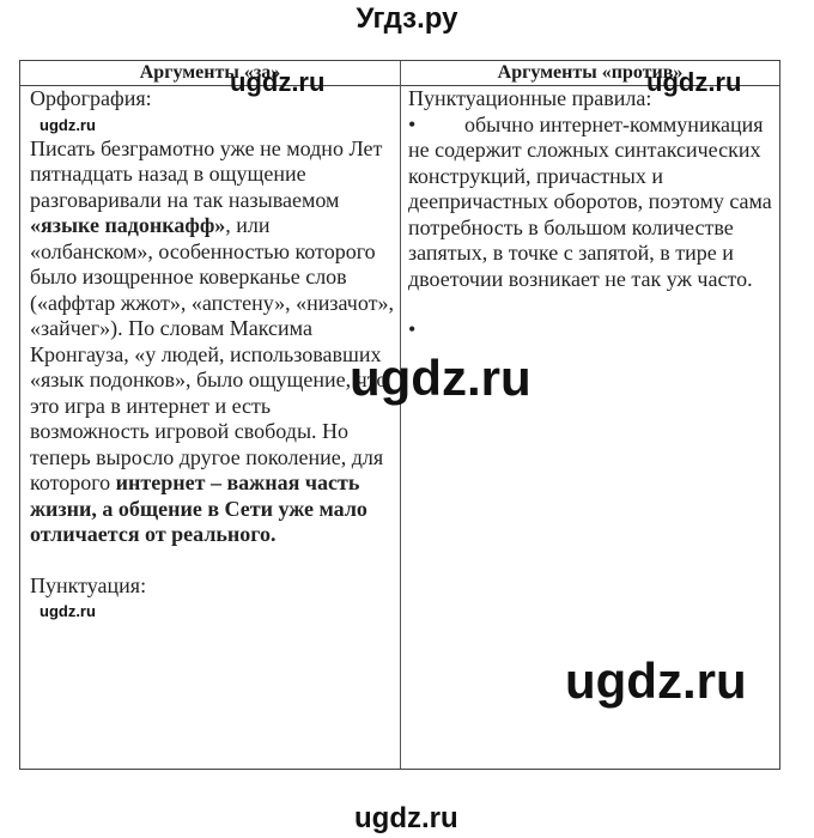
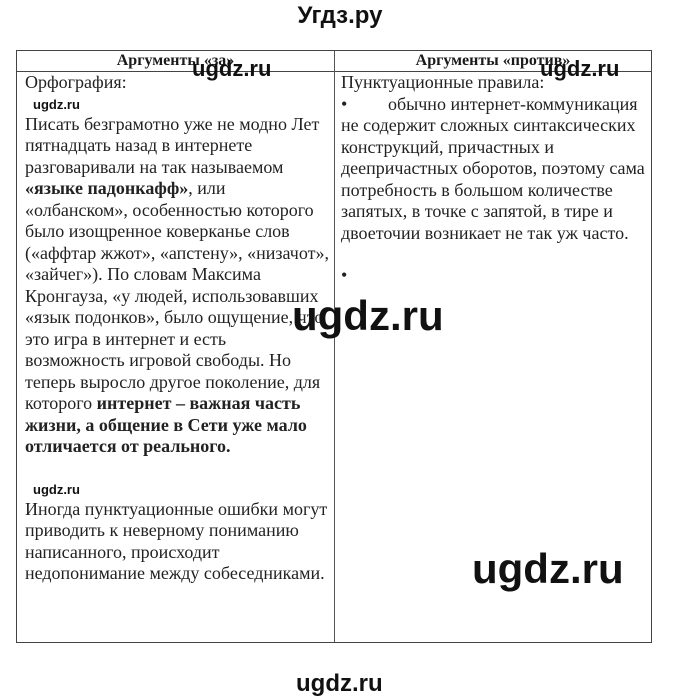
  Угдз.ру
  Аргументы «за»
  Аргументы «против»
  Орфография:
  ugdz.ru
- Писать безграмотно уже не модно Лет пятнадцать назад в ощущение разговаривали на так называемом «языке падонкафф», или «олбанском», особенностью которого было изощренное коверканье слов («аффтар жжот», «апстену», «низачот», «зайчег»). По словам Максима Кронгауза, «у людей, использовавших «язык подонков», было ощущение, что это игра в интернет и есть возможность игровой свободы. Но теперь выросло другое поколение, для которого интернет – важная часть жизни, а общение в Сети уже мало отличается от реального.
+ Писать безграмотно уже не модно Лет пятнадцать назад в интернете разговаривали на так называемом «языке падонкафф», или «олбанском», особенностью которого было изощренное коверканье слов («аффтар жжот», «апстену», «низачот», «зайчег»). По словам Максима Кронгауза, «у людей, использовавших «язык подонков», было ощущение, что это игра в интернет и есть возможность игровой свободы. Но теперь выросло другое поколение, для которого интернет – важная часть жизни, а общение в Сети уже мало отличается от реального.
- Пунктуация:
  ugdz.ru
+ Иногда пунктуационные ошибки могут приводить к неверному пониманию написанного, происходит недопонимание между собеседниками.
  Пунктуационные правила:
  •
  обычно интернет-коммуникация не содержит сложных синтаксических конструкций, причастных и деепричастных оборотов, поэтому сама потребность в большом количестве запятых, в точке с запятой, в тире и двоеточии возникает не так уж часто.
  •
  ugdz.ru
  ugdz.ru
  ugdz.ru
  ugdz.ru
  ugdz.ru
